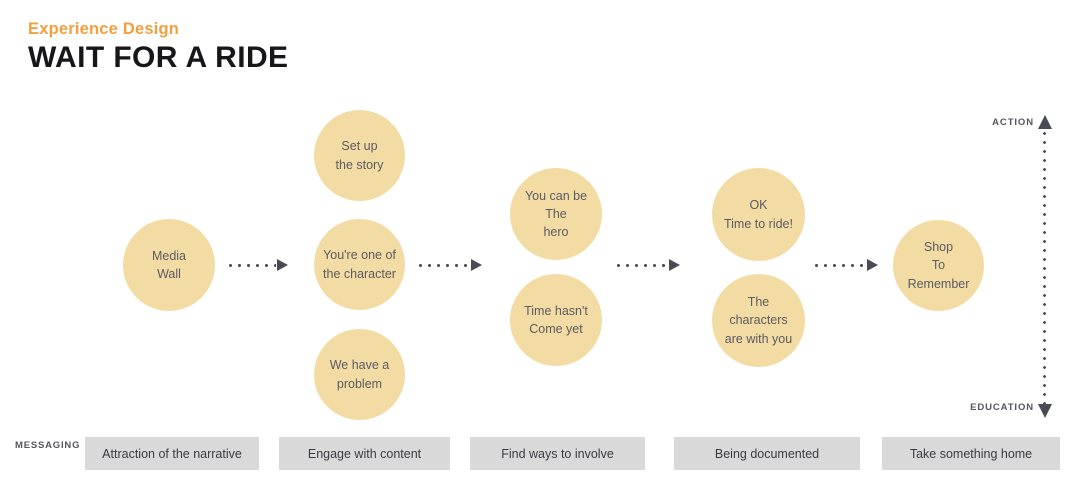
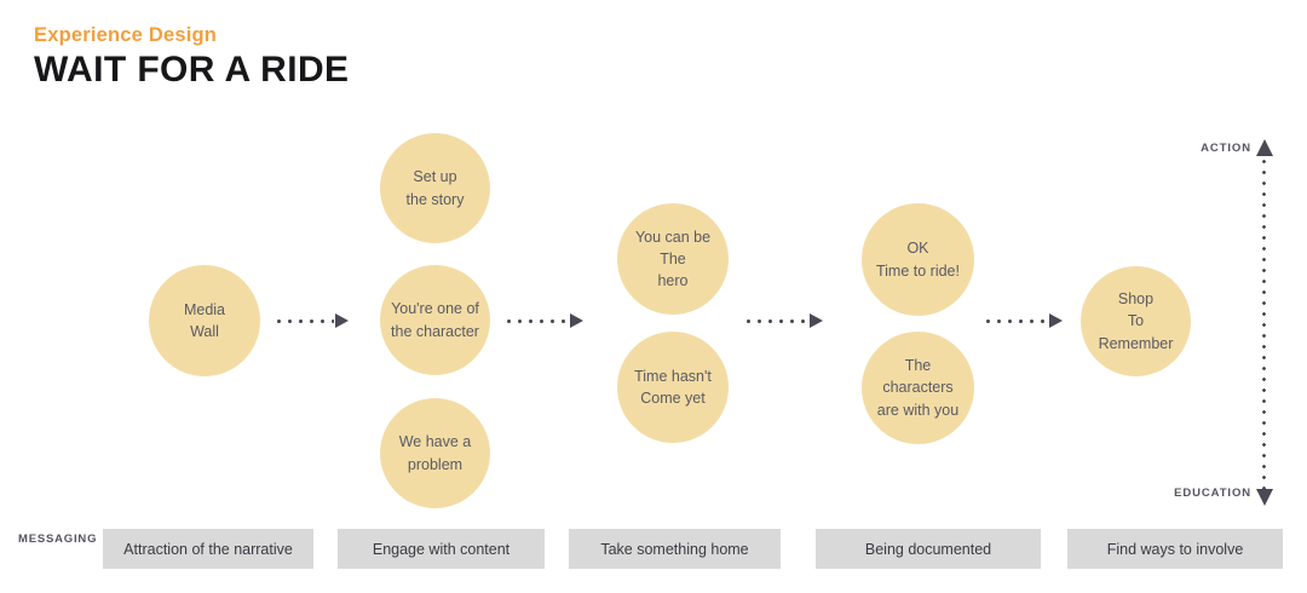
  Experience Design
  WAIT FOR A RIDE
  Media
  Wall
  Set up
  the story
  You're one of
  the character
  We have a
  problem
  You can be
  The
  hero
  Time hasn't
  Come yet
  OK
  Time to ride!
  The characters
  are with you
  Shop
  To
  Remember
  ACTION
  EDUCATION
  MESSAGING
  Attraction of the narrative
  Engage with content
- Find ways to involve
+ Take something home
  Being documented
- Take something home
+ Find ways to involve
